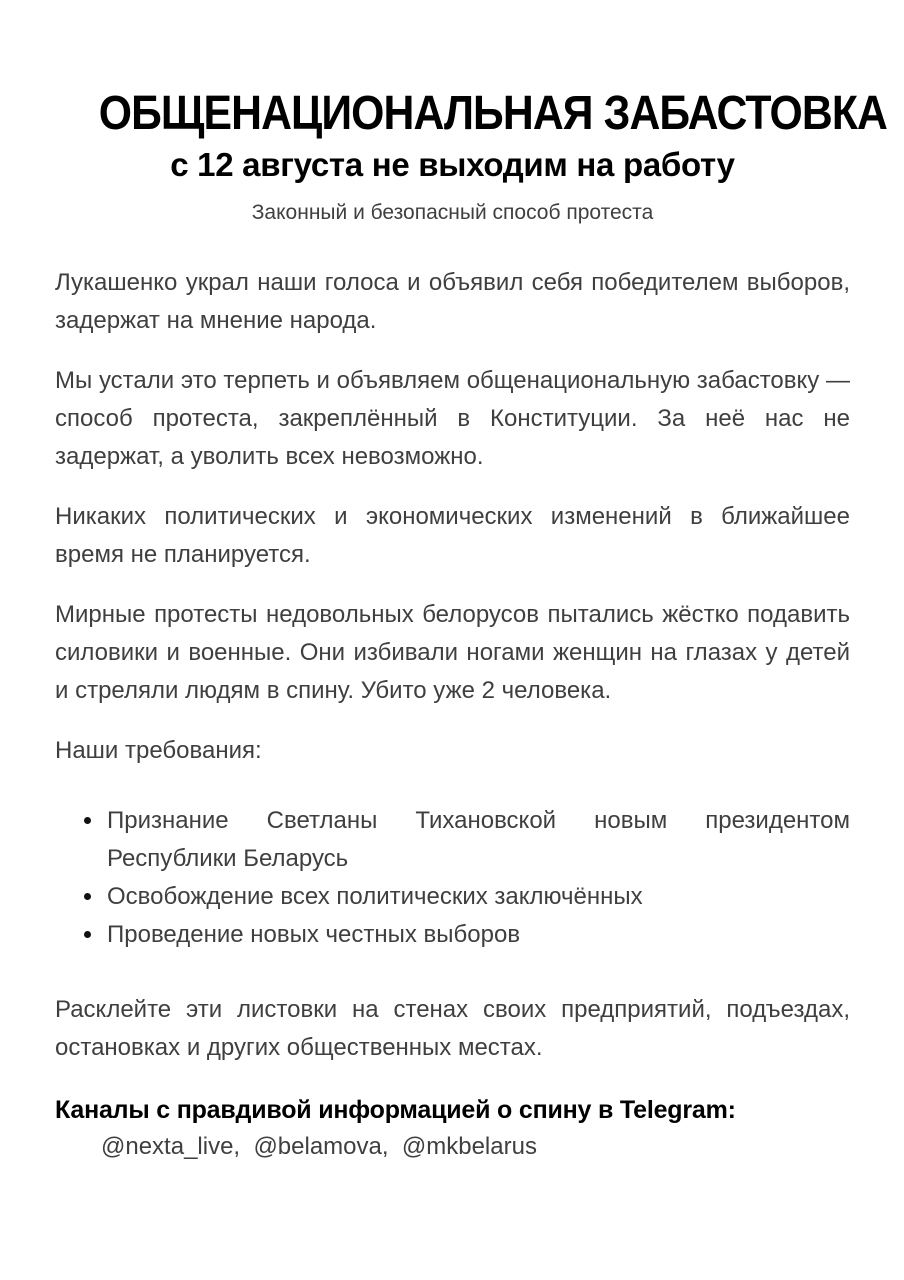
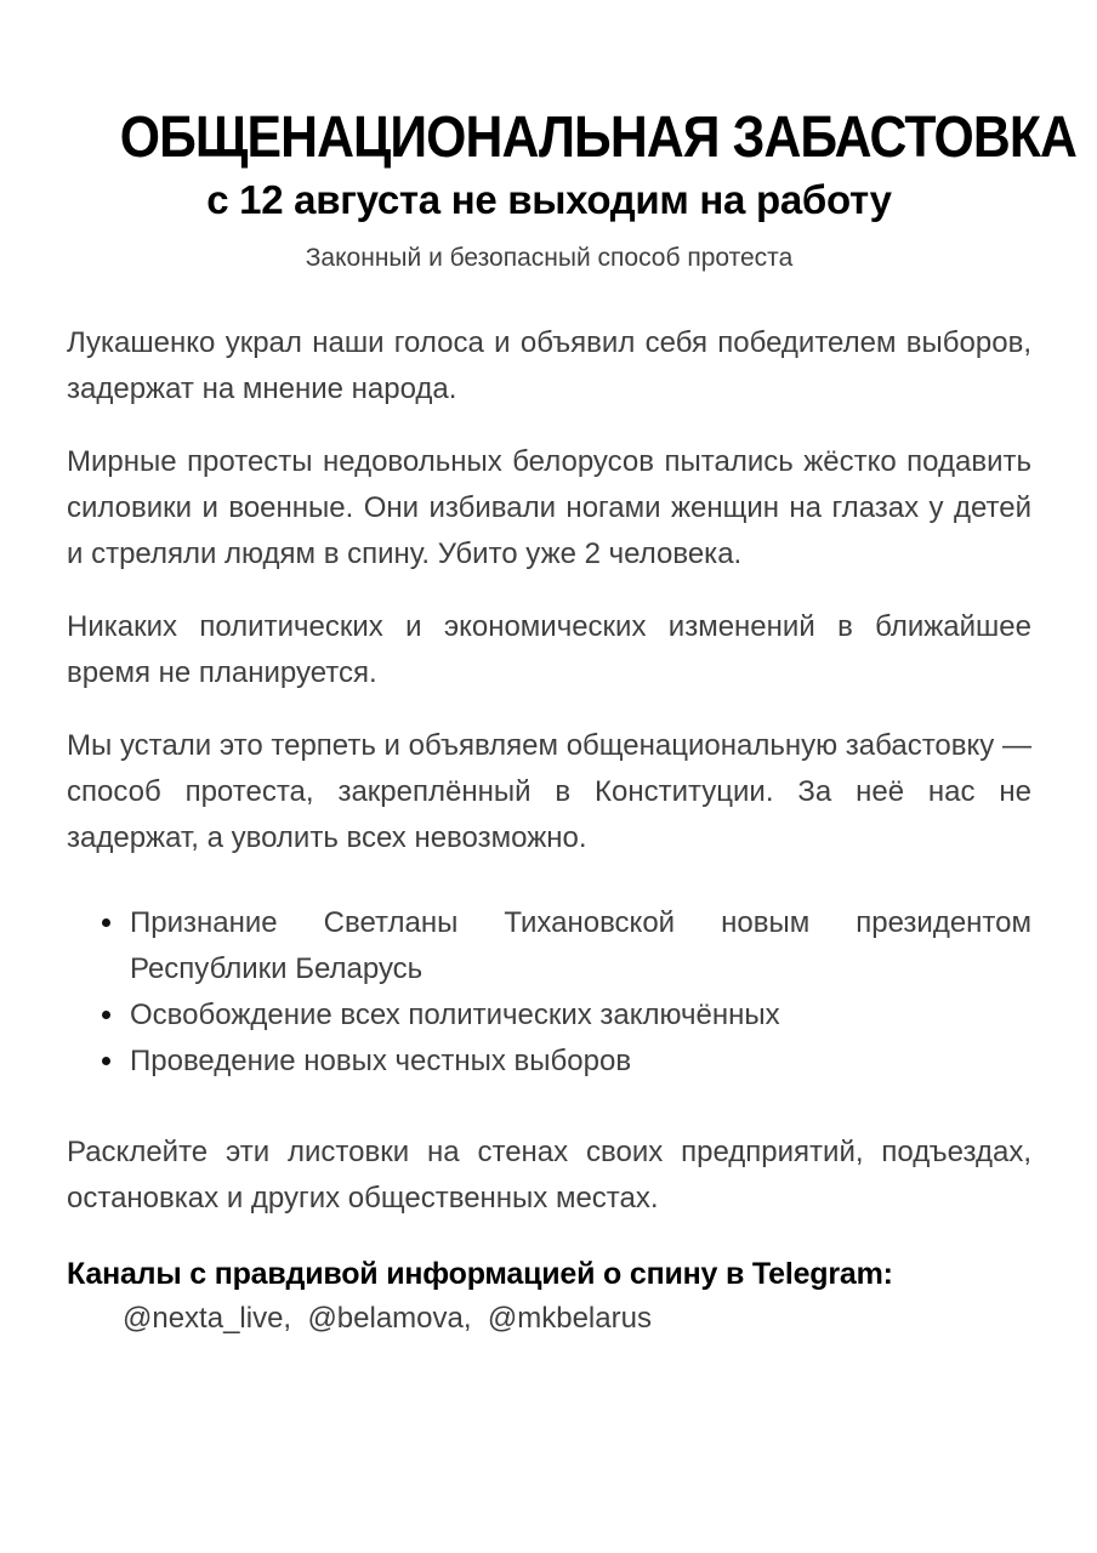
  ОБЩЕНАЦИОНАЛЬНАЯ ЗАБАСТОВКА
  с 12 августа не выходим на работу
  Законный и безопасный способ протеста
  Лукашенко украл наши голоса и объявил себя победителем выборов, задержат на мнение народа.
- Мы устали это терпеть и объявляем общенациональную забастовку — способ протеста, закреплённый в Конституции. За неё нас не задержат, а уволить всех невозможно.
+ Мирные протесты недовольных белорусов пытались жёстко подавить силовики и военные. Они избивали ногами женщин на глазах у детей и стреляли людям в спину. Убито уже 2 человека.
  Никаких политических и экономических изменений в ближайшее время не планируется.
- Мирные протесты недовольных белорусов пытались жёстко подавить силовики и военные. Они избивали ногами женщин на глазах у детей и стреляли людям в спину. Убито уже 2 человека.
+ Мы устали это терпеть и объявляем общенациональную забастовку — способ протеста, закреплённый в Конституции. За неё нас не задержат, а уволить всех невозможно.
- Наши требования:
  Признание Светланы Тихановской новым президентом Республики Беларусь
  Освобождение всех политических заключённых
  Проведение новых честных выборов
  Расклейте эти листовки на стенах своих предприятий, подъездах, остановках и других общественных местах.
  Каналы с правдивой информацией о спину в Telegram:
  @nexta_live, @belamova, @mkbelarus
